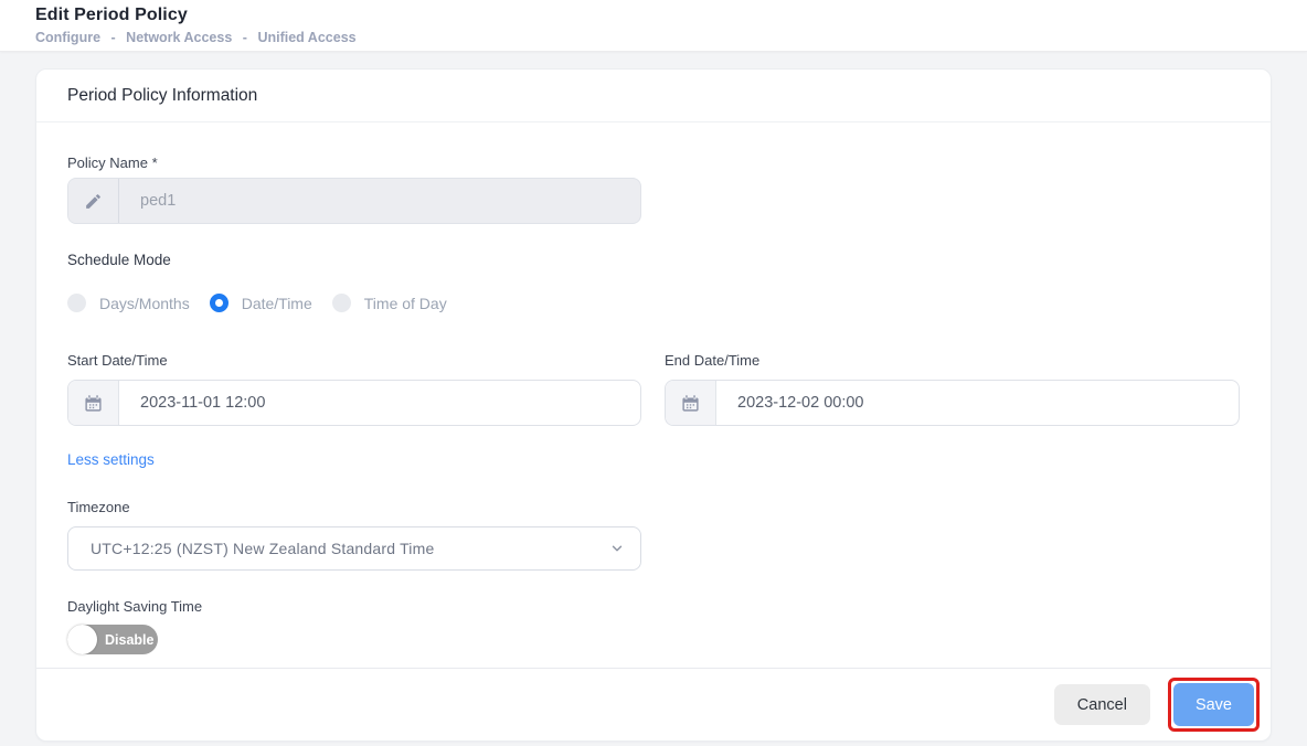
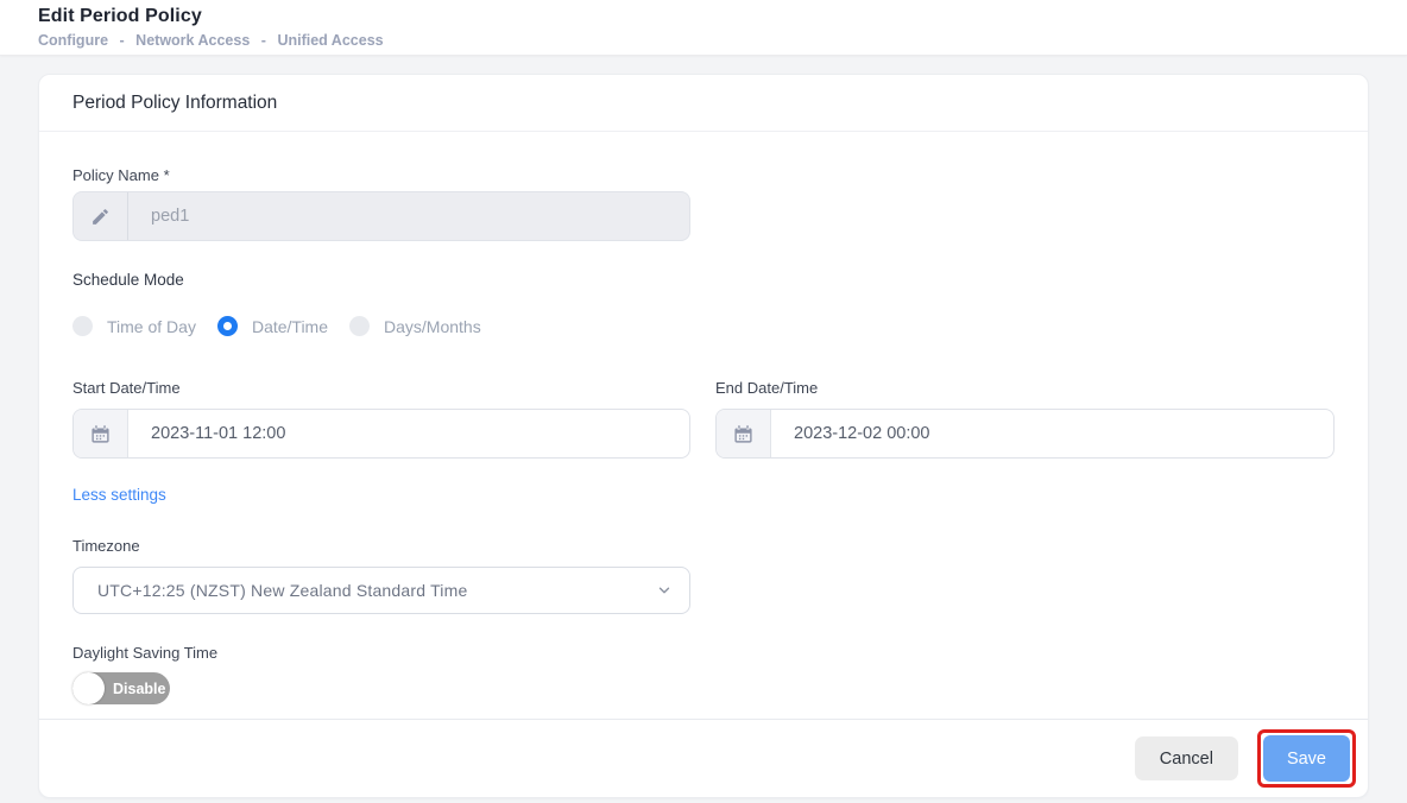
  Edit Period Policy
  Configure - Network Access - Unified Access
  Period Policy Information
  Policy Name *
  ped1
  Schedule Mode
- Days/Months
+ Time of Day
  Date/Time
- Time of Day
+ Days/Months
  Start Date/Time
  2023-11-01 12:00
  End Date/Time
  2023-12-02 00:00
  Less settings
  Timezone
  UTC+12:25 (NZST) New Zealand Standard Time
  Daylight Saving Time
  Disable
  Cancel
  Save
